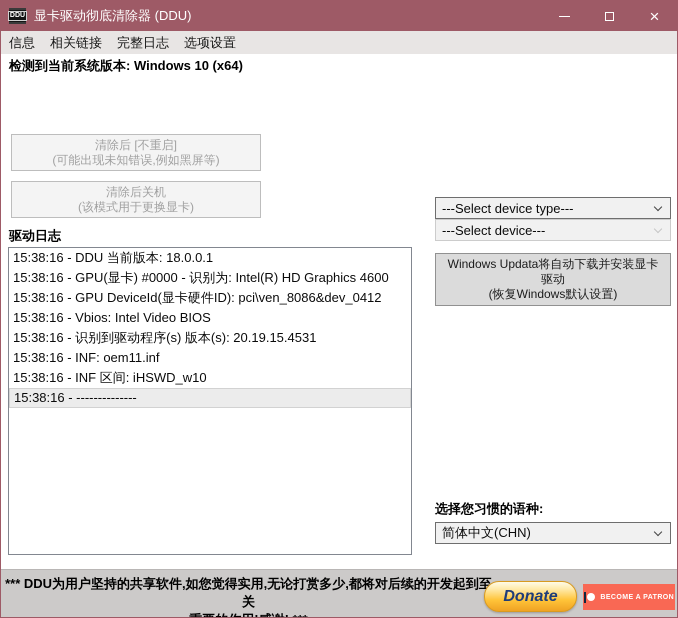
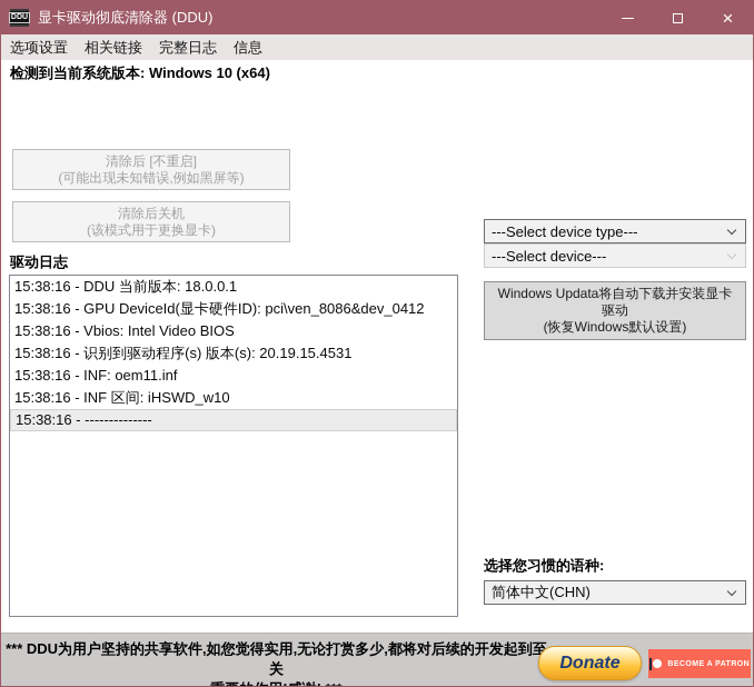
  显卡驱动彻底清除器 (DDU)
  ×
- 信息
+ 选项设置
  相关链接
  完整日志
- 选项设置
+ 信息
  检测到当前系统版本: Windows 10 (x64)
  清除后 [不重启]
  (可能出现未知错误,例如黑屏等)
  清除后关机
  (该模式用于更换显卡)
  ---Select device type---
  ---Select device---
  Windows Updata将自动下载并安装显卡驱动
  (恢复Windows默认设置)
  驱动日志
  15:38:16 - DDU 当前版本: 18.0.0.1
- 15:38:16 - GPU(显卡) #0000 - 识别为: Intel(R) HD Graphics 4600
  15:38:16 - GPU DeviceId(显卡硬件ID): pci\ven_8086&dev_0412
  15:38:16 - Vbios: Intel Video BIOS
  15:38:16 - 识别到驱动程序(s) 版本(s): 20.19.15.4531
  15:38:16 - INF: oem11.inf
  15:38:16 - INF 区间: iHSWD_w10
  15:38:16 - --------------
  选择您习惯的语种:
  简体中文(CHN)
  *** DDU为用户坚持的共享软件,如您觉得实用,无论打赏多少,都将对后续的开发起到至关
  Donate
